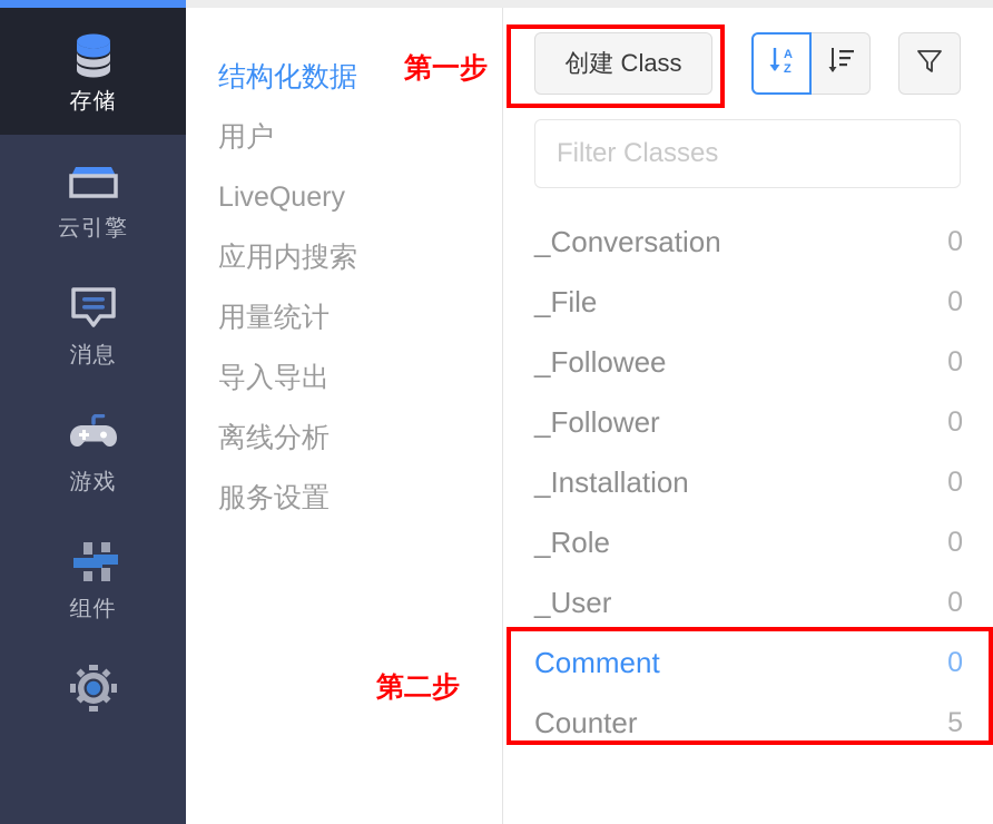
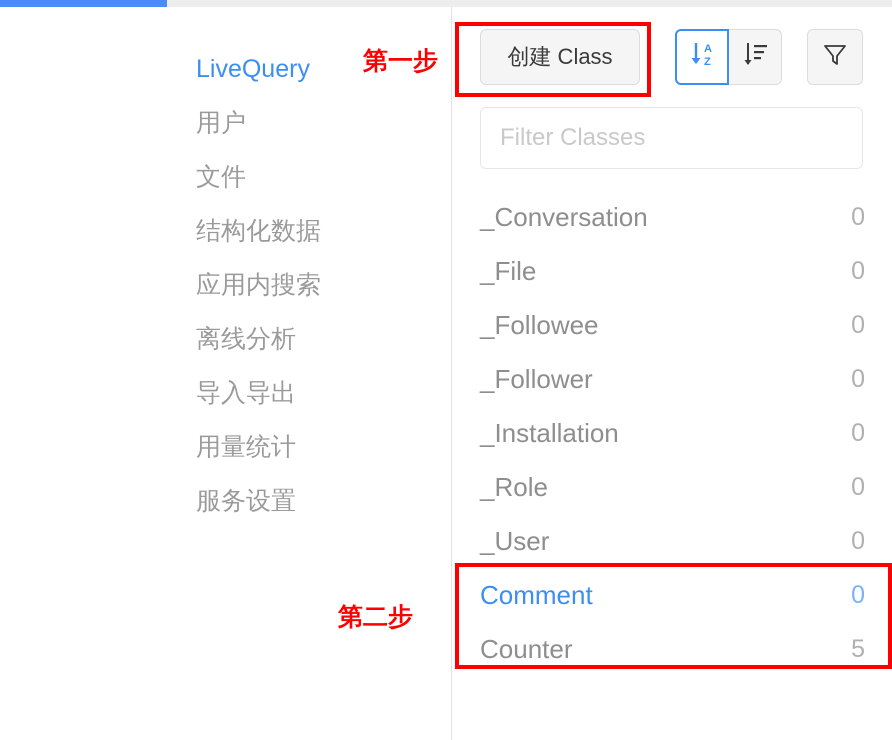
- 存储
- 云引擎
- 消息
- 游戏
- 组件
- 结构化数据
+ LiveQuery
  用户
+ 文件
- LiveQuery
+ 结构化数据
  应用内搜索
- 用量统计
+ 离线分析
  导入导出
- 离线分析
+ 用量统计
  服务设置
  创建 Class
  A
  Z
  Filter Classes
  _Conversation
  0
  _File
  0
  _Followee
  0
  _Follower
  0
  _Installation
  0
  _Role
  0
  _User
  0
  Comment
  0
  Counter
  5
  第一步
  第二步
